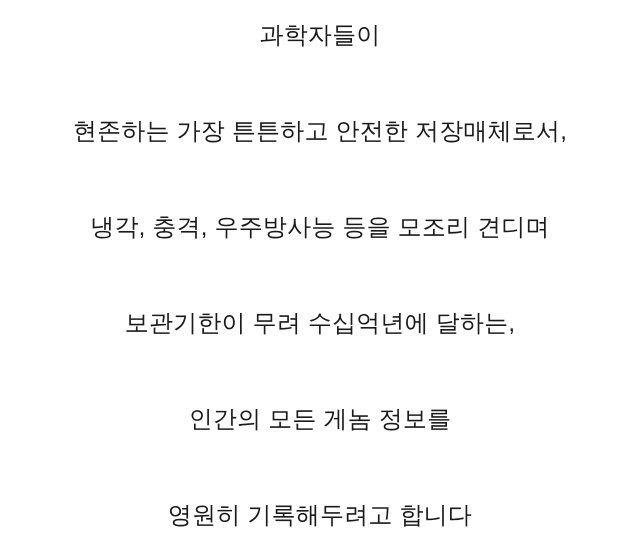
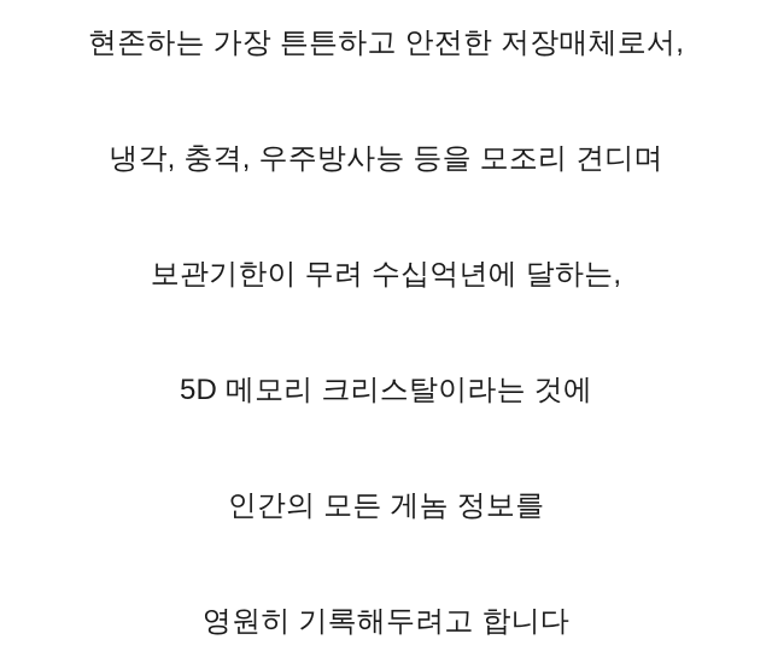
- 과학자들이
  현존하는 가장 튼튼하고 안전한 저장매체로서,
  냉각, 충격, 우주방사능 등을 모조리 견디며
  보관기한이 무려 수십억년에 달하는,
+ 5D 메모리 크리스탈이라는 것에
  인간의 모든 게놈 정보를
  영원히 기록해두려고 합니다
